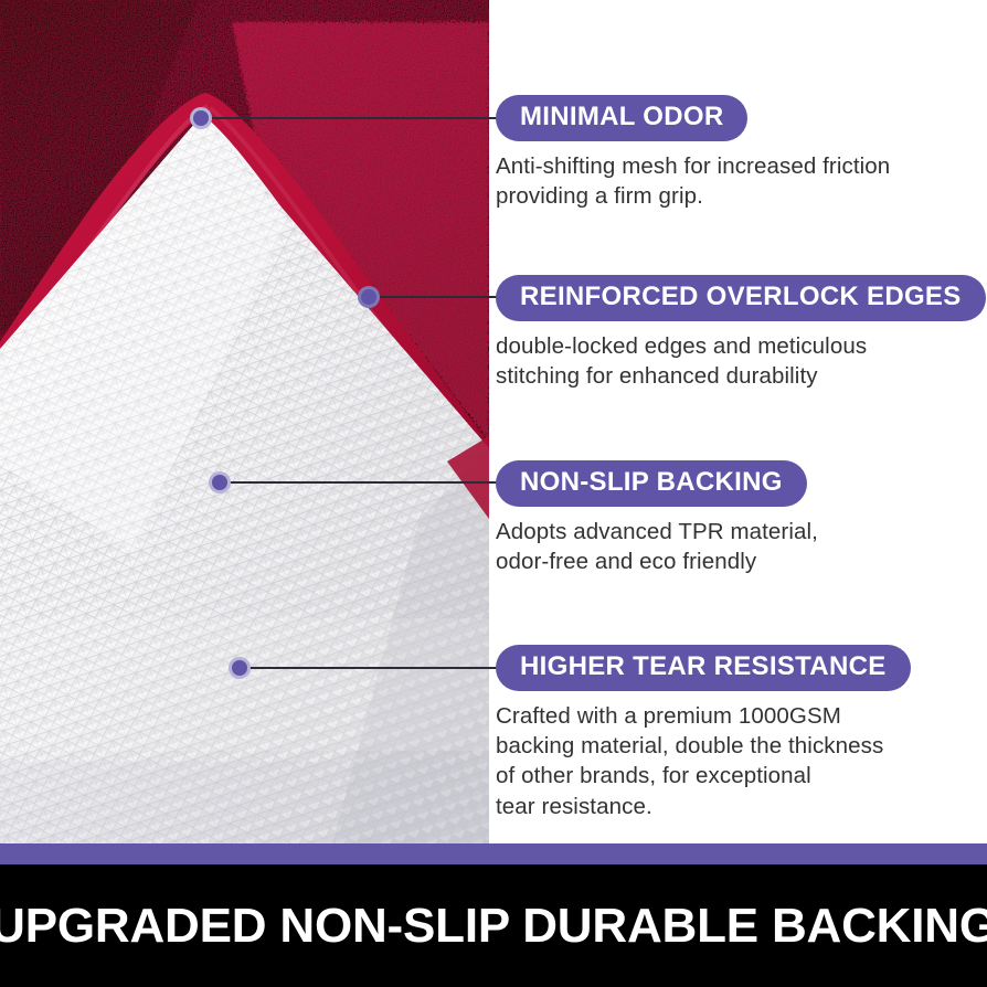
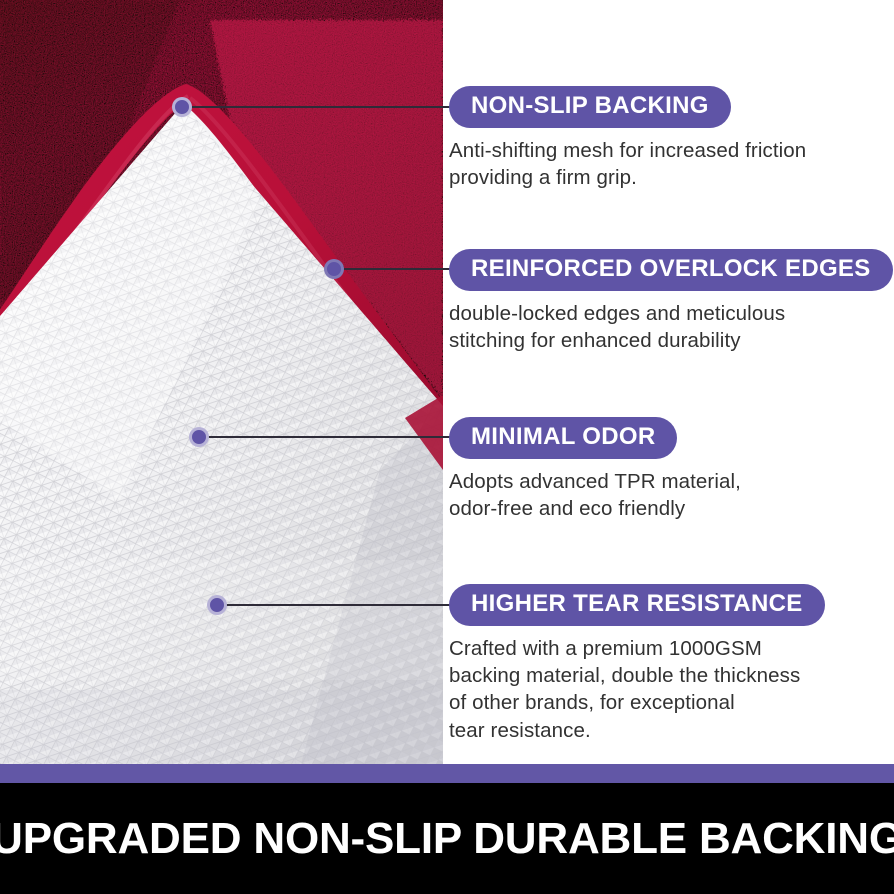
- MINIMAL ODOR
+ NON-SLIP BACKING
  Anti-shifting mesh for increased friction
  providing a firm grip.
  REINFORCED OVERLOCK EDGES
  double-locked edges and meticulous
  stitching for enhanced durability
- NON-SLIP BACKING
+ MINIMAL ODOR
  Adopts advanced TPR material,
  odor-free and eco friendly
  HIGHER TEAR RESISTANCE
  Crafted with a premium 1000GSM
  backing material, double the thickness
  of other brands, for exceptional
  tear resistance.
  UPGRADED NON-SLIP DURABLE BACKING
